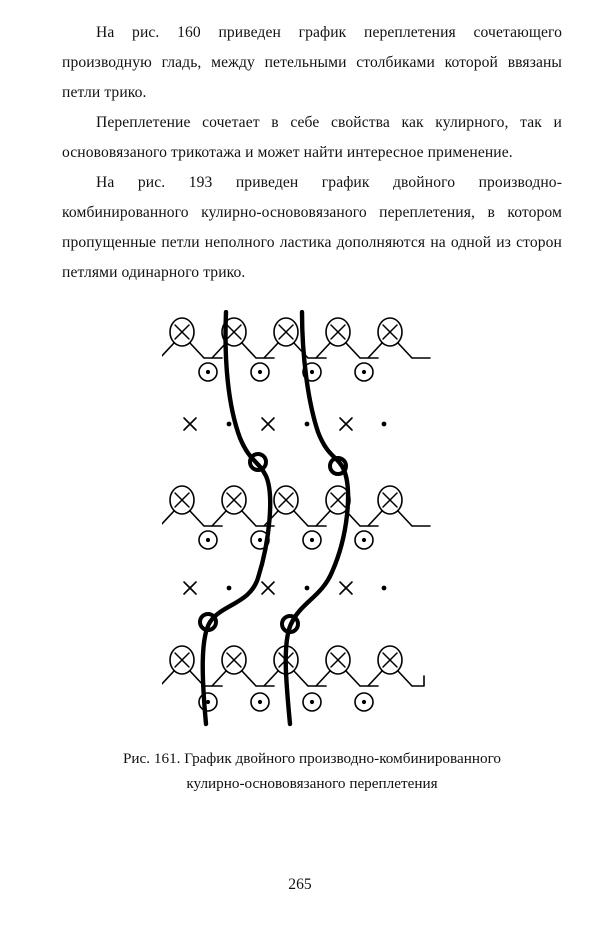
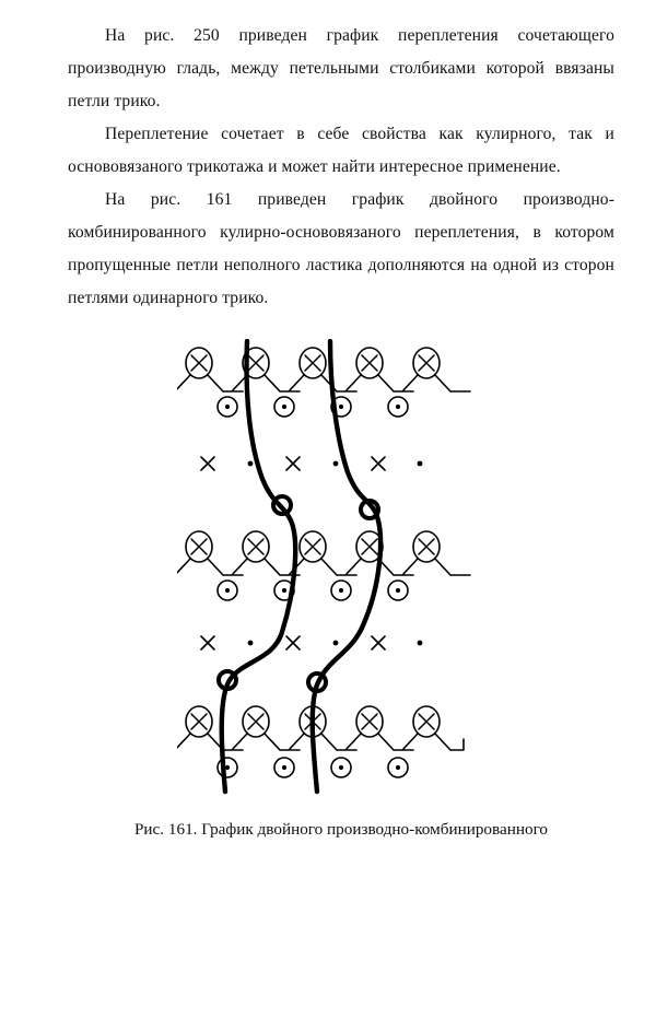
- На рис. 160 приведен график переплетения сочетающего производную гладь, между петельными столбиками которой ввязаны петли трико.
+ На рис. 250 приведен график переплетения сочетающего производную гладь, между петельными столбиками которой ввязаны петли трико.
  Переплетение сочетает в себе свойства как кулирного, так и основовязаного трикотажа и может найти интересное применение.
- На рис. 193 приведен график двойного производно-комбинированного кулирно-основовязаного переплетения, в котором пропущенные петли неполного ластика дополняются на одной из сторон петлями одинарного трико.
+ На рис. 161 приведен график двойного производно-комбинированного кулирно-основовязаного переплетения, в котором пропущенные петли неполного ластика дополняются на одной из сторон петлями одинарного трико.
  Рис. 161. График двойного производно-комбинированного
- кулирно-основовязаного переплетения
- 265
